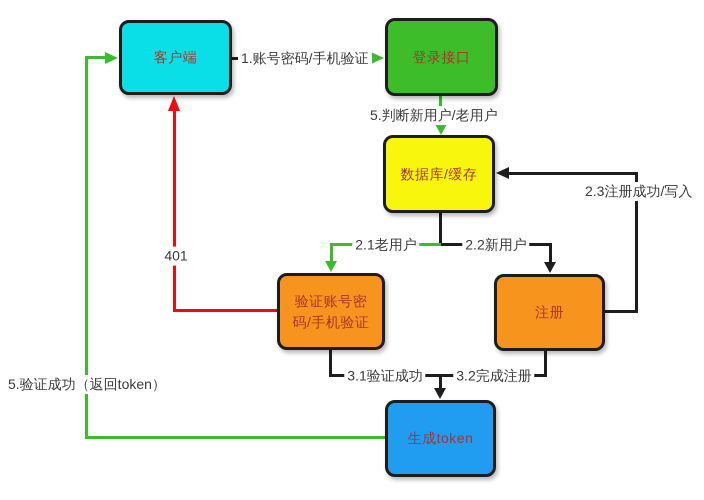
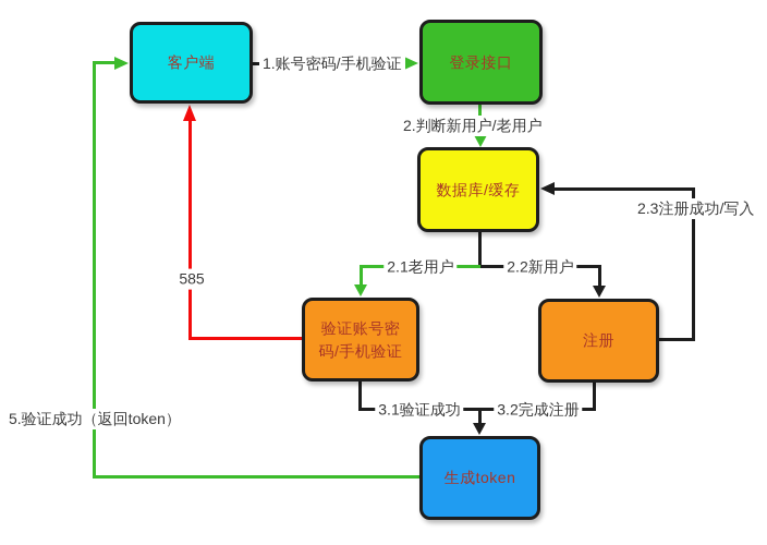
  客户端
  登录接口
  数据库/缓存
  验证账号密
  码/手机验证
  注册
  生成token
  1.账号密码/手机验证
- 5.判断新用户/老用户
+ 2.判断新用户/老用户
  2.1老用户
  2.2新用户
  2.3注册成功/写入
  3.1验证成功
  3.2完成注册
- 401
+ 585
  5.验证成功（返回token）
